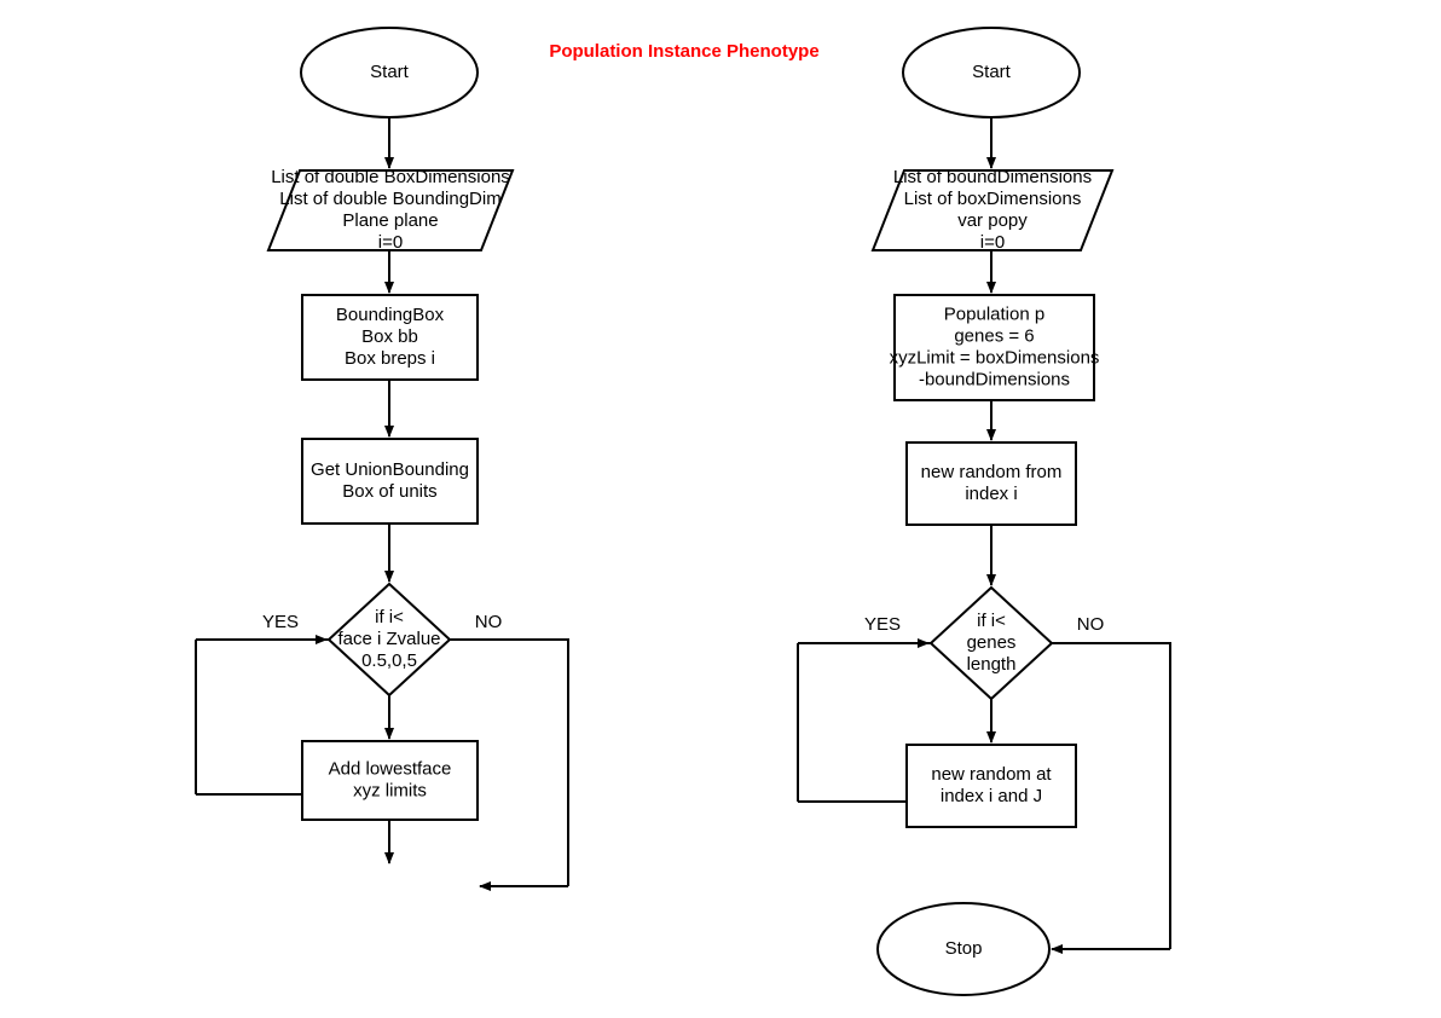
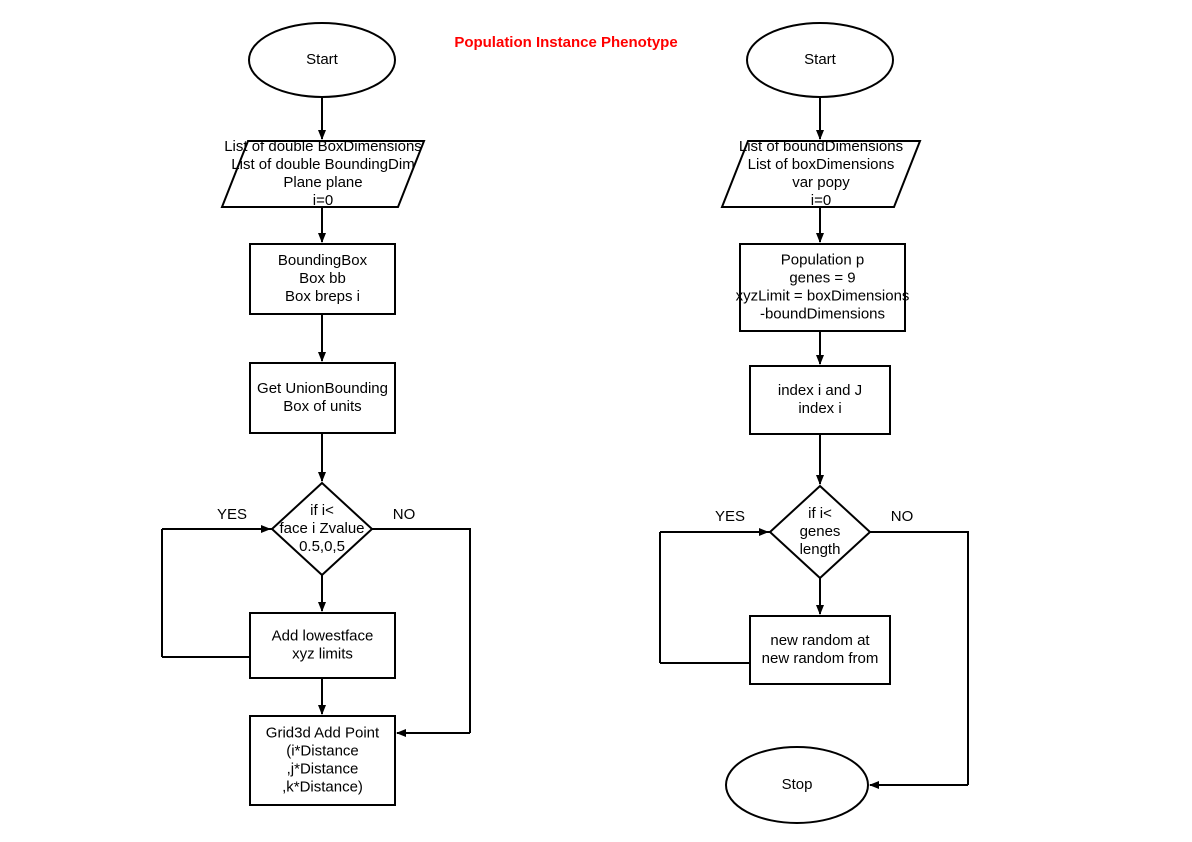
  Start
  List of double BoxDimensions
  List of double BoundingDim
  Plane plane
  i=0
  BoundingBox
  Box bb
  Box breps i
  Get UnionBounding
  Box of units
  if i<
  face i Zvalue
  0.5,0,5
  Add lowestface
  xyz limits
+ Grid3d Add Point
+ (i*Distance
+ ,j*Distance
+ ,k*Distance)
  Start
  List of boundDimensions
  List of boxDimensions
  var popy
  i=0
  Population p
- genes = 6
+ genes = 9
  xyzLimit = boxDimensions
  -boundDimensions
- new random from
+ index i and J
  index i
  if i<
  genes
  length
  new random at
- index i and J
+ new random from
  Stop
  YES
  NO
  YES
  NO
  Population Instance Phenotype
